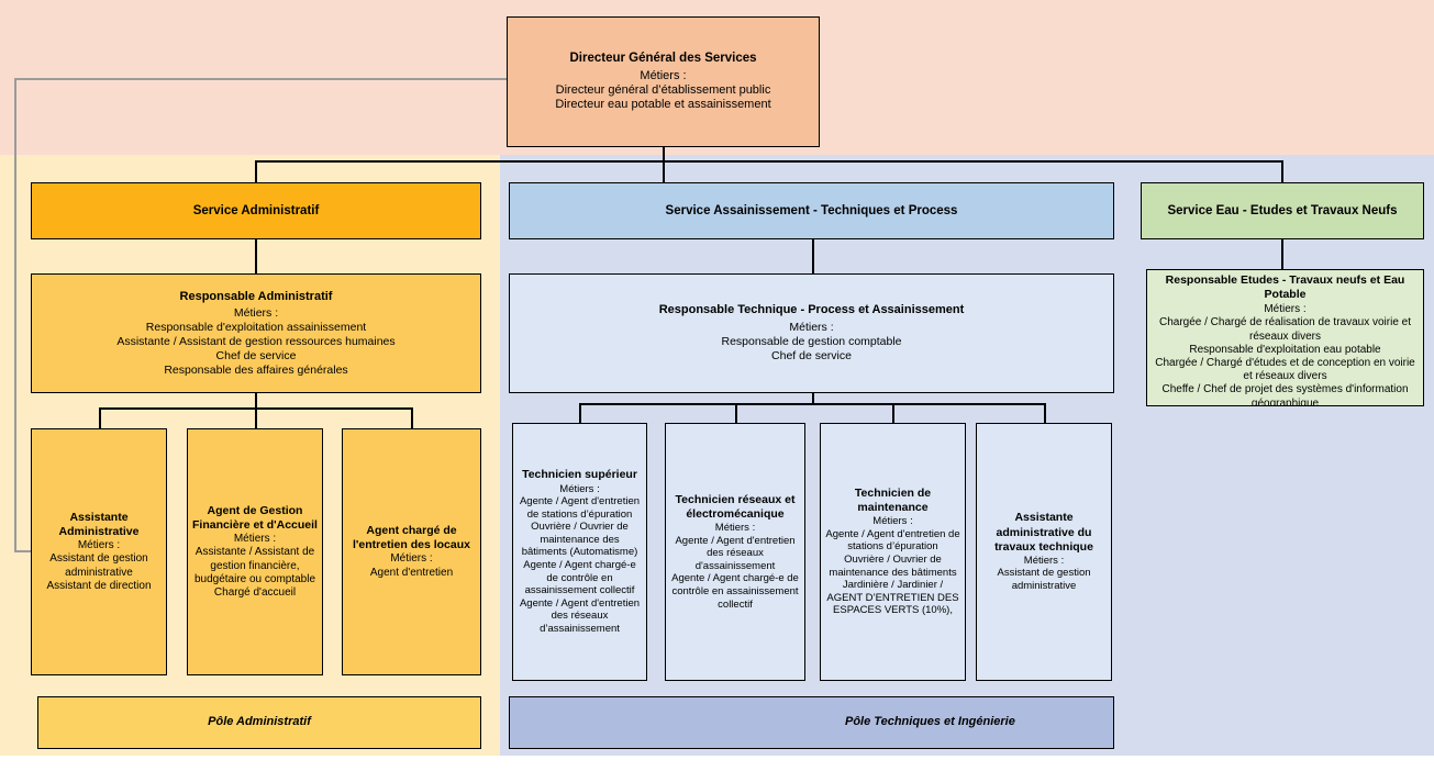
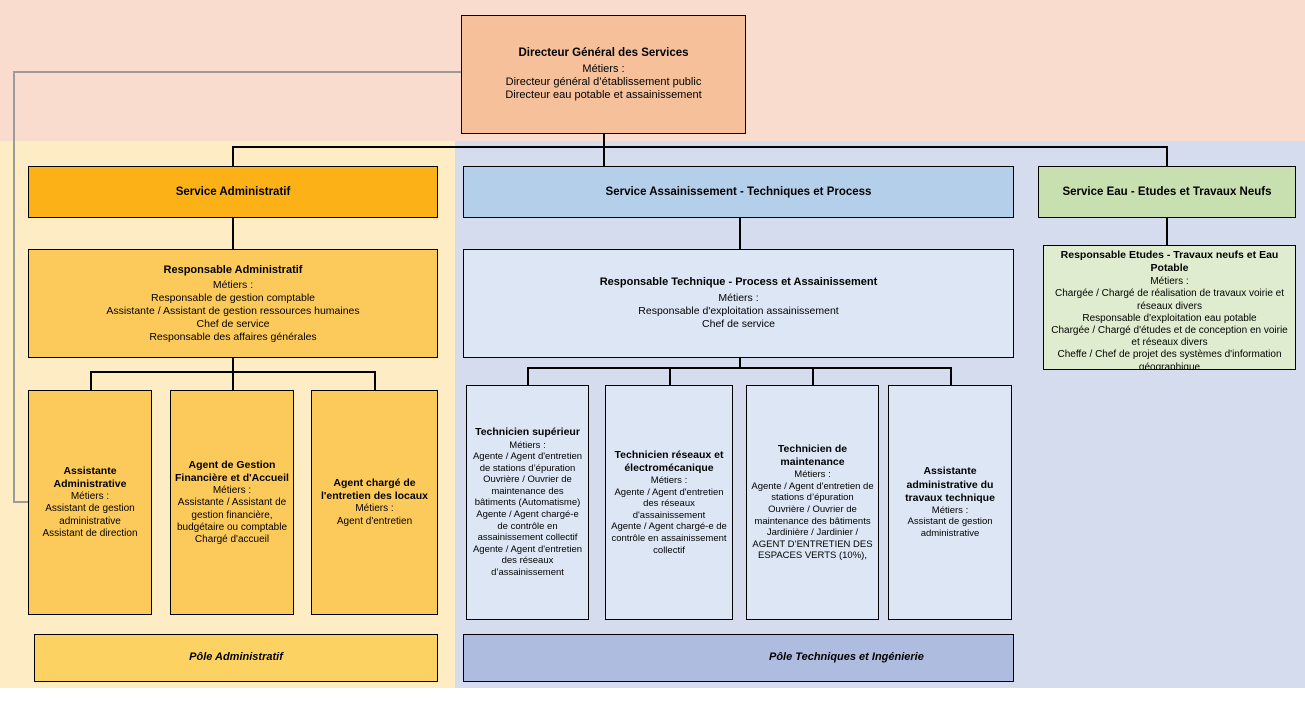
  Directeur Général des Services
  Métiers :
  Directeur général d’établissement public
  Directeur eau potable et assainissement
  Service Administratif
  Service Assainissement - Techniques et Process
  Service Eau - Etudes et Travaux Neufs
  Responsable Administratif
  Métiers :
- Responsable d'exploitation assainissement
+ Responsable de gestion comptable
  Assistante / Assistant de gestion ressources humaines
  Chef de service
  Responsable des affaires générales
  Responsable Technique - Process et Assainissement
  Métiers :
- Responsable de gestion comptable
+ Responsable d'exploitation assainissement
  Chef de service
  Responsable Etudes - Travaux neufs et Eau Potable
  Métiers :
  Chargée / Chargé de réalisation de travaux voirie et réseaux divers
  Responsable d'exploitation eau potable
  Chargée / Chargé d'études et de conception en voirie et réseaux divers
  Cheffe / Chef de projet des systèmes d'information géographique
  Assistante Administrative
  Métiers :
  Assistant de gestion administrative
  Assistant de direction
  Agent de Gestion Financière et d'Accueil
  Métiers :
  Assistante / Assistant de gestion financière, budgétaire ou comptable
  Chargé d'accueil
  Agent chargé de l'entretien des locaux
  Métiers :
  Agent d'entretien
  Technicien supérieur
  Métiers :
  Agente / Agent d'entretien de stations d’épuration
  Ouvrière / Ouvrier de maintenance des bâtiments (Automatisme)
  Agente / Agent chargé-e de contrôle en assainissement collectif
  Agente / Agent d'entretien des réseaux d’assainissement
  Technicien réseaux et électromécanique
  Métiers :
  Agente / Agent d'entretien des réseaux d'assainissement
  Agente / Agent chargé-e de contrôle en assainissement collectif
  Technicien de maintenance
  Métiers :
  Agente / Agent d'entretien de stations d’épuration
  Ouvrière / Ouvrier de maintenance des bâtiments
  Jardinière / Jardinier / AGENT D’ENTRETIEN DES ESPACES VERTS (10%),
  Assistante administrative du travaux technique
  Métiers :
  Assistant de gestion administrative
  Pôle Administratif
  Pôle Techniques et Ingénierie
